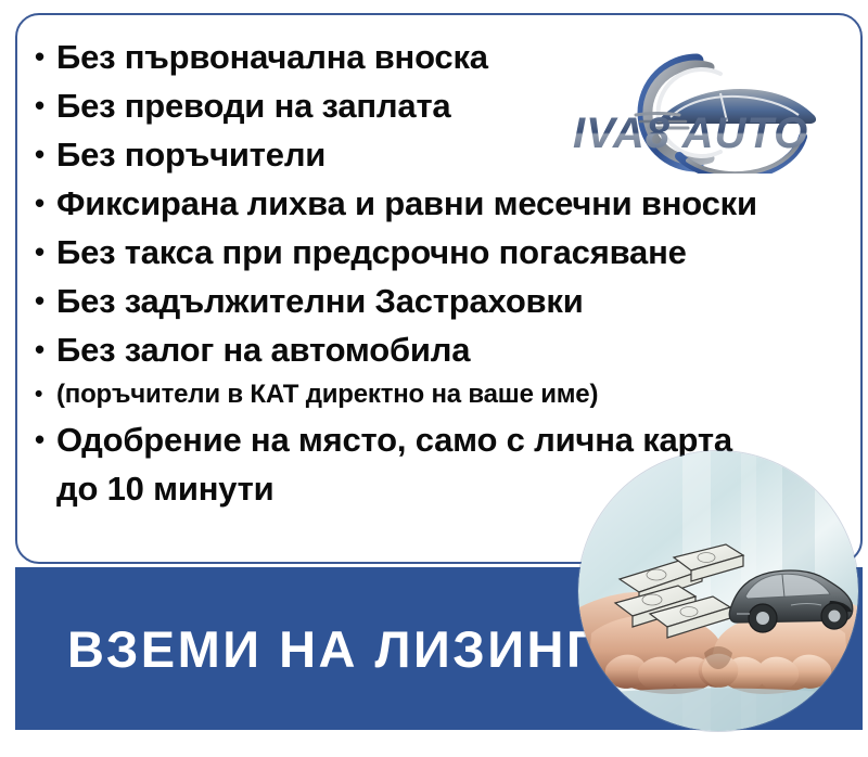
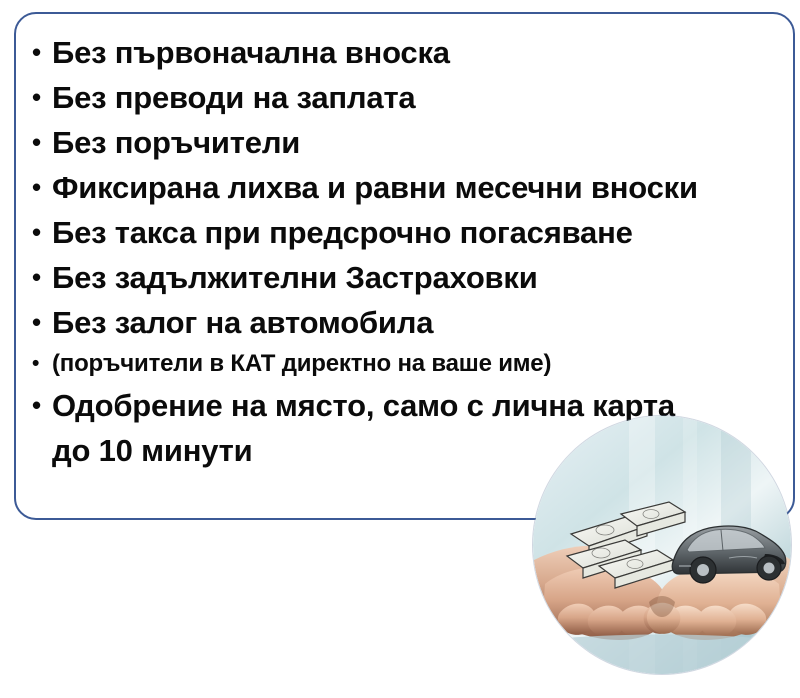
  •
  Без първоначална вноска
  •
  Без преводи на заплата
  •
  Без поръчители
  •
  Фиксирана лихва и равни месечни вноски
  •
  Без такса при предсрочно погасяване
  •
  Без задължителни Застраховки
  •
  Без залог на автомобила
  •
  (поръчители в КАТ директно на ваше име)
  •
  Одобрение на място, само с лична карта
  до 10 минути
- IVA8 AUTO
- ВЗЕМИ НА ЛИЗИНГ
